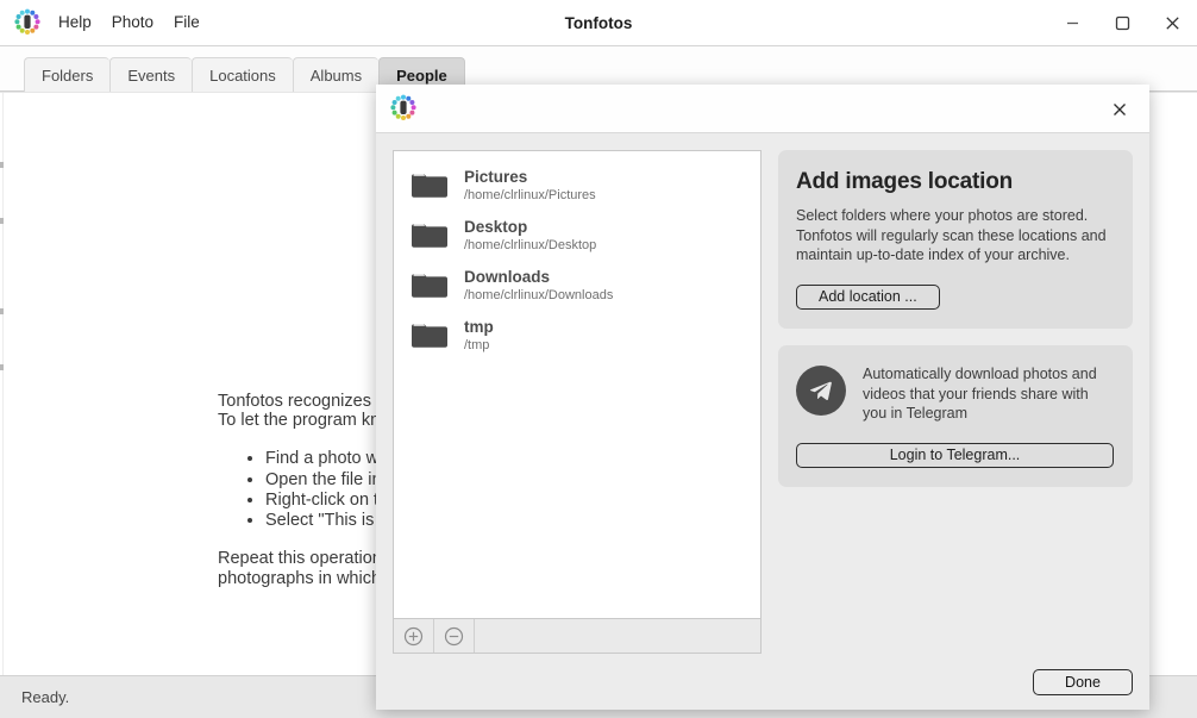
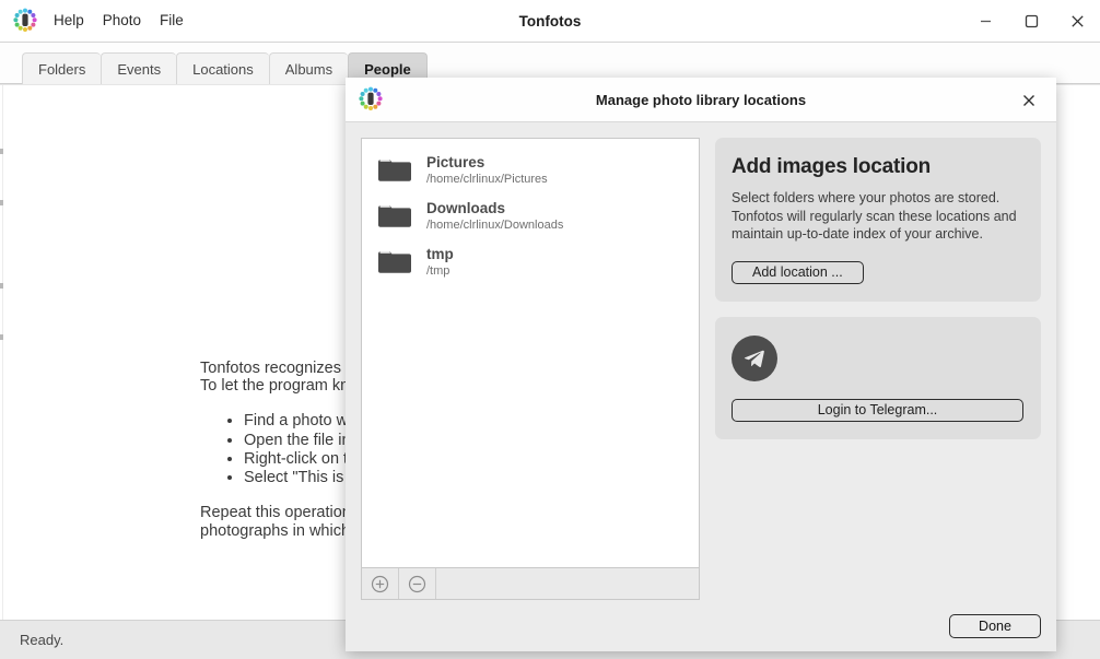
  Help
  Photo
  File
  Tonfotos
  Folders
  Events
  Locations
  Albums
  People
  Tonfotos recognizes
  To let the program k
  Right-click on
  Repeat this operatio
  photographs in whic
  Ready.
+ Manage photo library locations
  Pictures
  /home/clrlinux/Pictures
- Desktop
- /home/clrlinux/Desktop
  Downloads
  /home/clrlinux/Downloads
  tmp
  /tmp
  Add images location
  Select folders where your photos are stored. Tonfotos will regularly scan these locations and maintain up-to-date index of your archive.
  Add location ...
- Automatically download photos and videos that your friends share with you in Telegram
  Login to Telegram...
  Done
